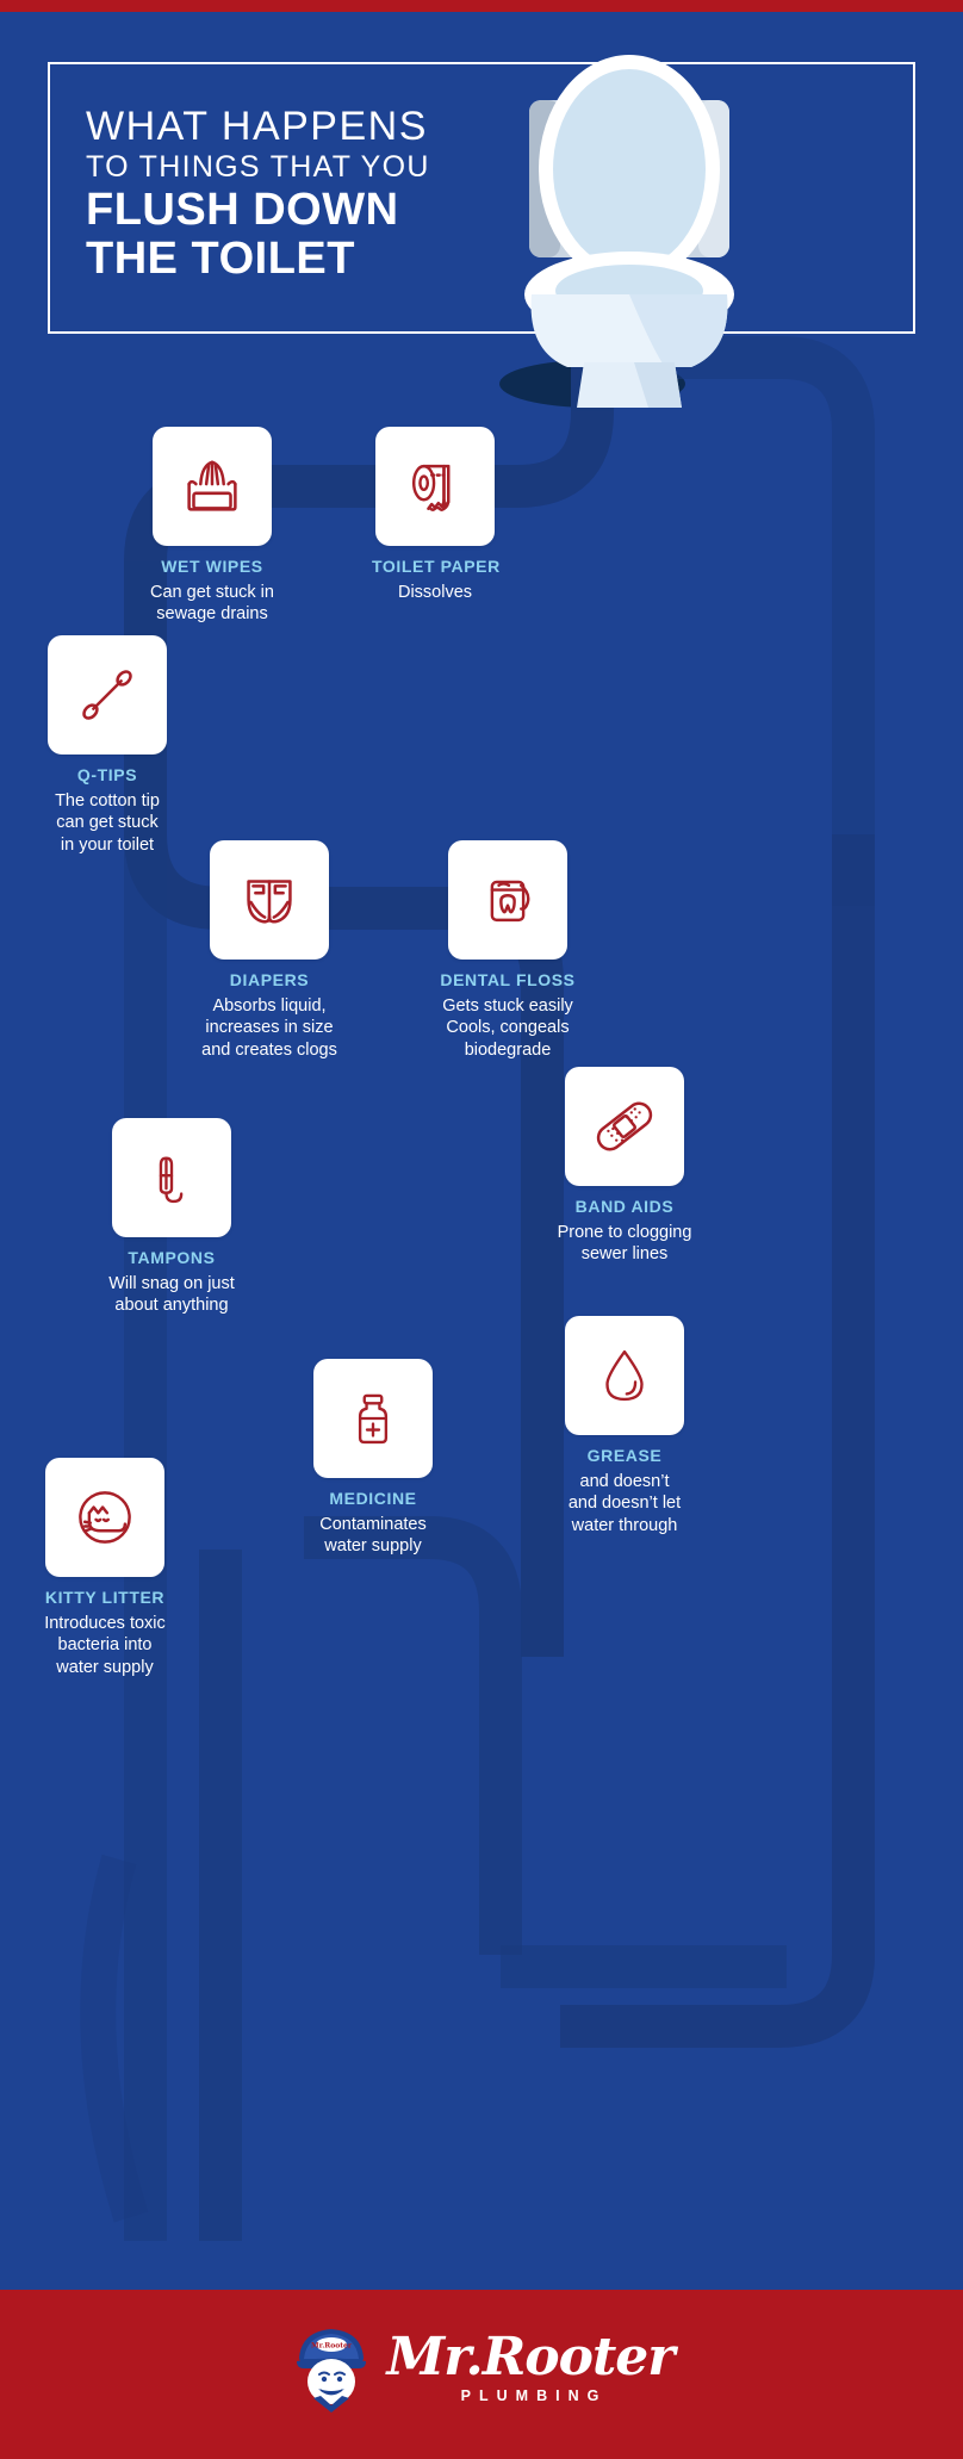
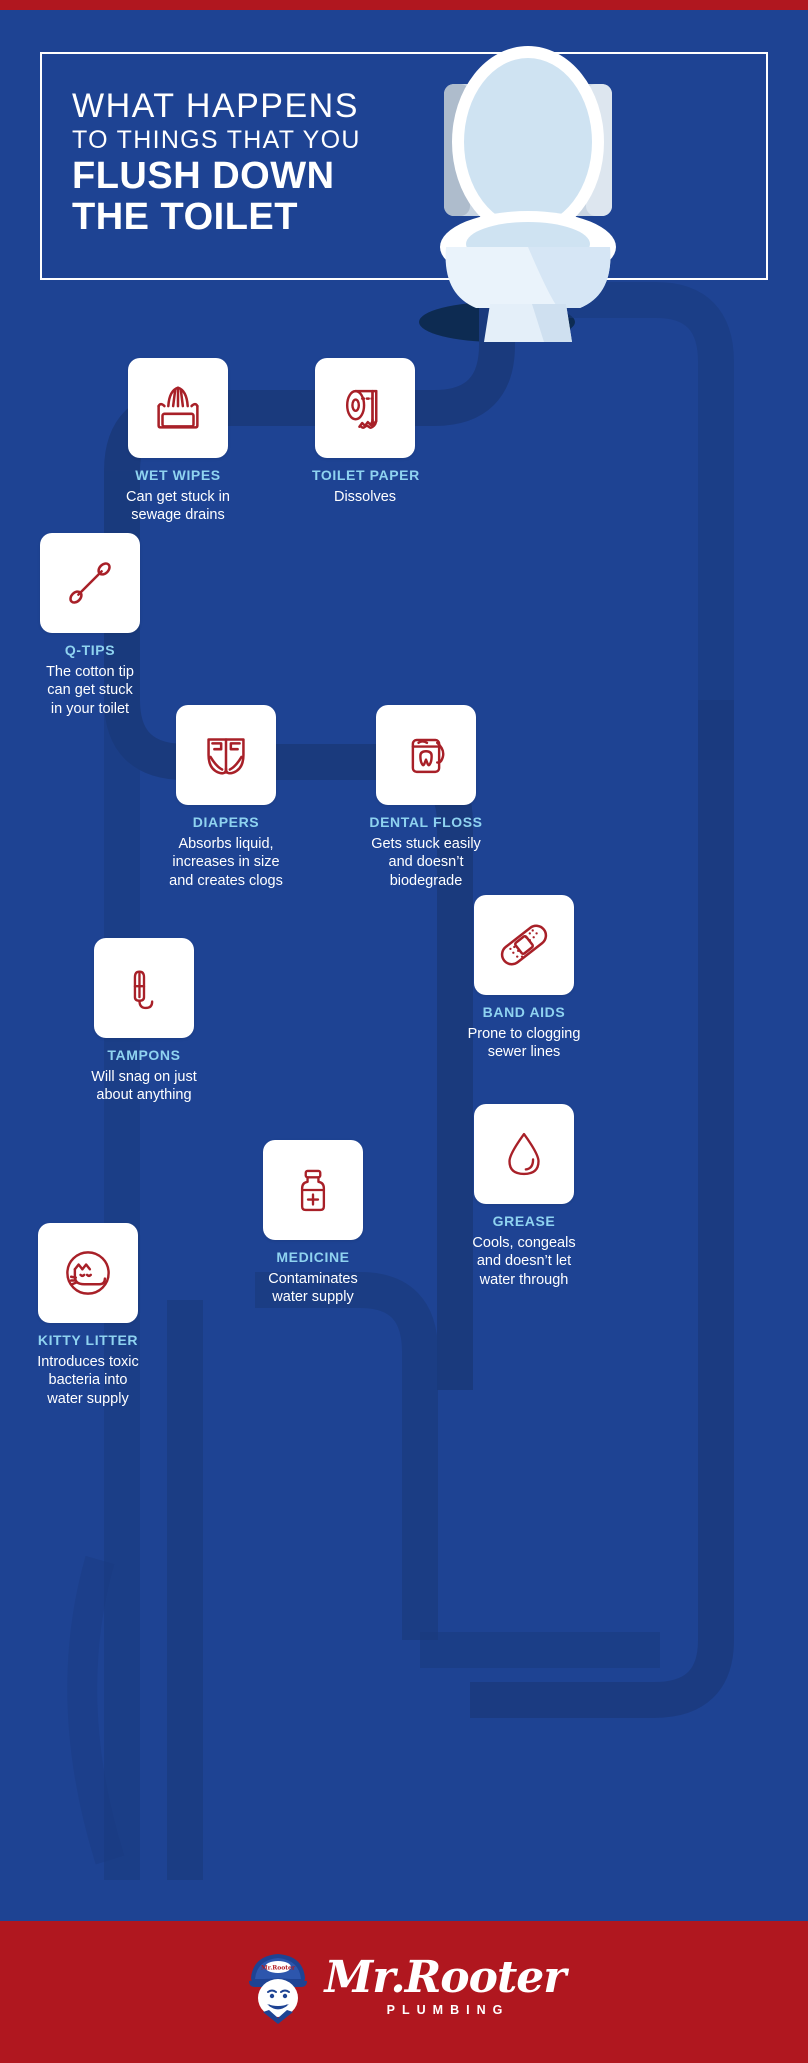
  WHAT HAPPENS
  TO THINGS THAT YOU
  FLUSH DOWN
  THE TOILET
  WET WIPES
  Can get stuck in
  sewage drains
  TOILET PAPER
  Dissolves
  Q-TIPS
  The cotton tip
  can get stuck
  in your toilet
  DIAPERS
  Absorbs liquid,
  increases in size
  and creates clogs
  DENTAL FLOSS
  Gets stuck easily
- Cools, congeals
+ and doesn’t
  biodegrade
  BAND AIDS
  Prone to clogging
  sewer lines
  TAMPONS
  Will snag on just
  about anything
  GREASE
- and doesn’t
+ Cools, congeals
  and doesn’t let
  water through
  MEDICINE
  Contaminates
  water supply
  KITTY LITTER
  Introduces toxic
  bacteria into
  water supply
  Mr.Rooter
  PLUMBING
